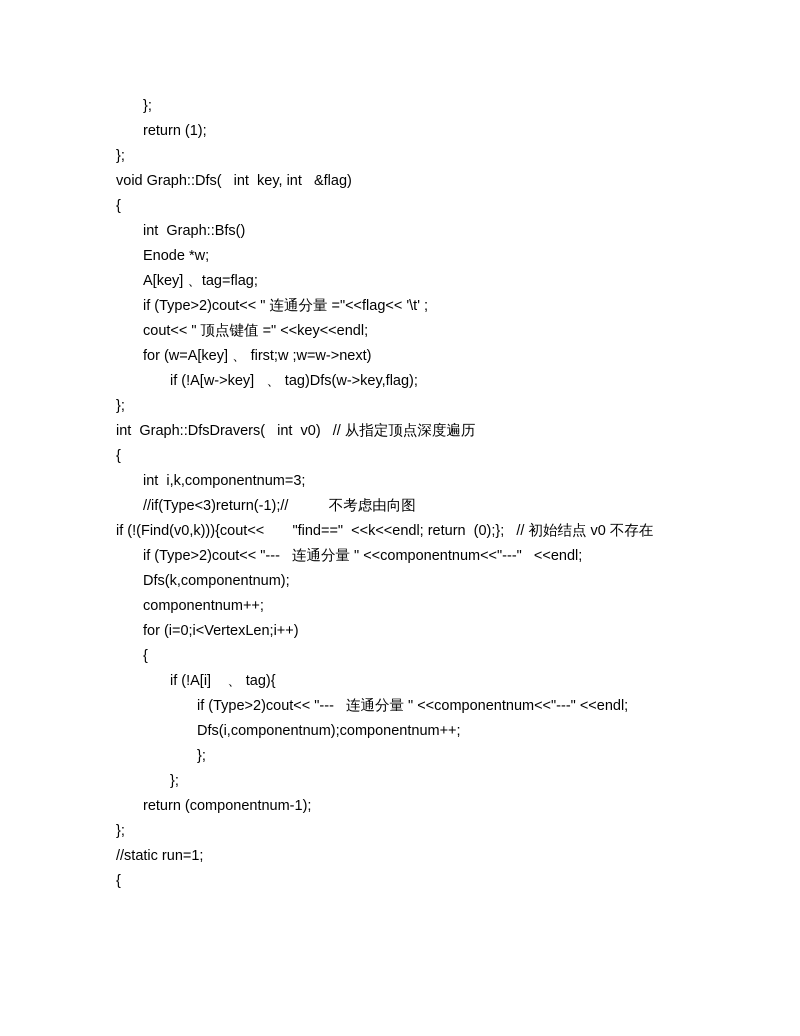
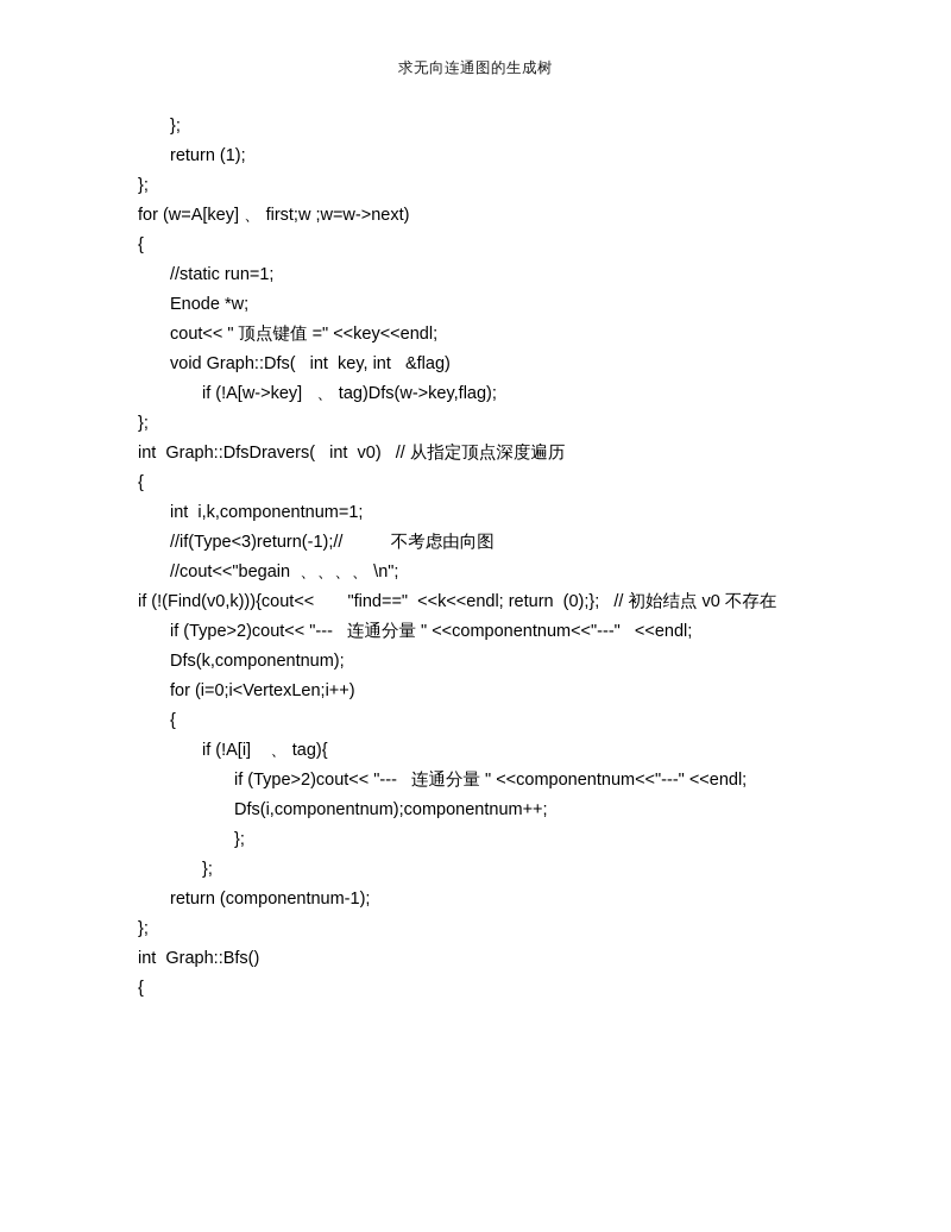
+ 求无向连通图的生成树
  };
  return (1);
  };
- void Graph::Dfs( int key, int &flag)
+ for (w=A[key] 、 first;w ;w=w->next)
  {
- int Graph::Bfs()
+ //static run=1;
  Enode *w;
- A[key] 、tag=flag;
- if (Type>2)cout<< " 连通分量 ="<<flag<< '\t' ;
  cout<< " 顶点键值 =" <<key<<endl;
- for (w=A[key] 、 first;w ;w=w->next)
+ void Graph::Dfs( int key, int &flag)
  if (!A[w->key] 、 tag)Dfs(w->key,flag);
  };
  int Graph::DfsDravers( int v0) // 从指定顶点深度遍历
  {
- int i,k,componentnum=3;
+ int i,k,componentnum=1;
  //if(Type<3)return(-1);// 不考虑由向图
+ //cout<<"begain 、、、、 \n";
  if (!(Find(v0,k))){cout<< "find==" <<k<<endl; return (0);}; // 初始结点 v0 不存在
  if (Type>2)cout<< "--- 连通分量 " <<componentnum<<"---" <<endl;
  Dfs(k,componentnum);
- componentnum++;
  for (i=0;i<VertexLen;i++)
  {
  if (!A[i] 、 tag){
  if (Type>2)cout<< "--- 连通分量 " <<componentnum<<"---" <<endl;
  Dfs(i,componentnum);componentnum++;
  };
  };
  return (componentnum-1);
  };
- //static run=1;
+ int Graph::Bfs()
  {
